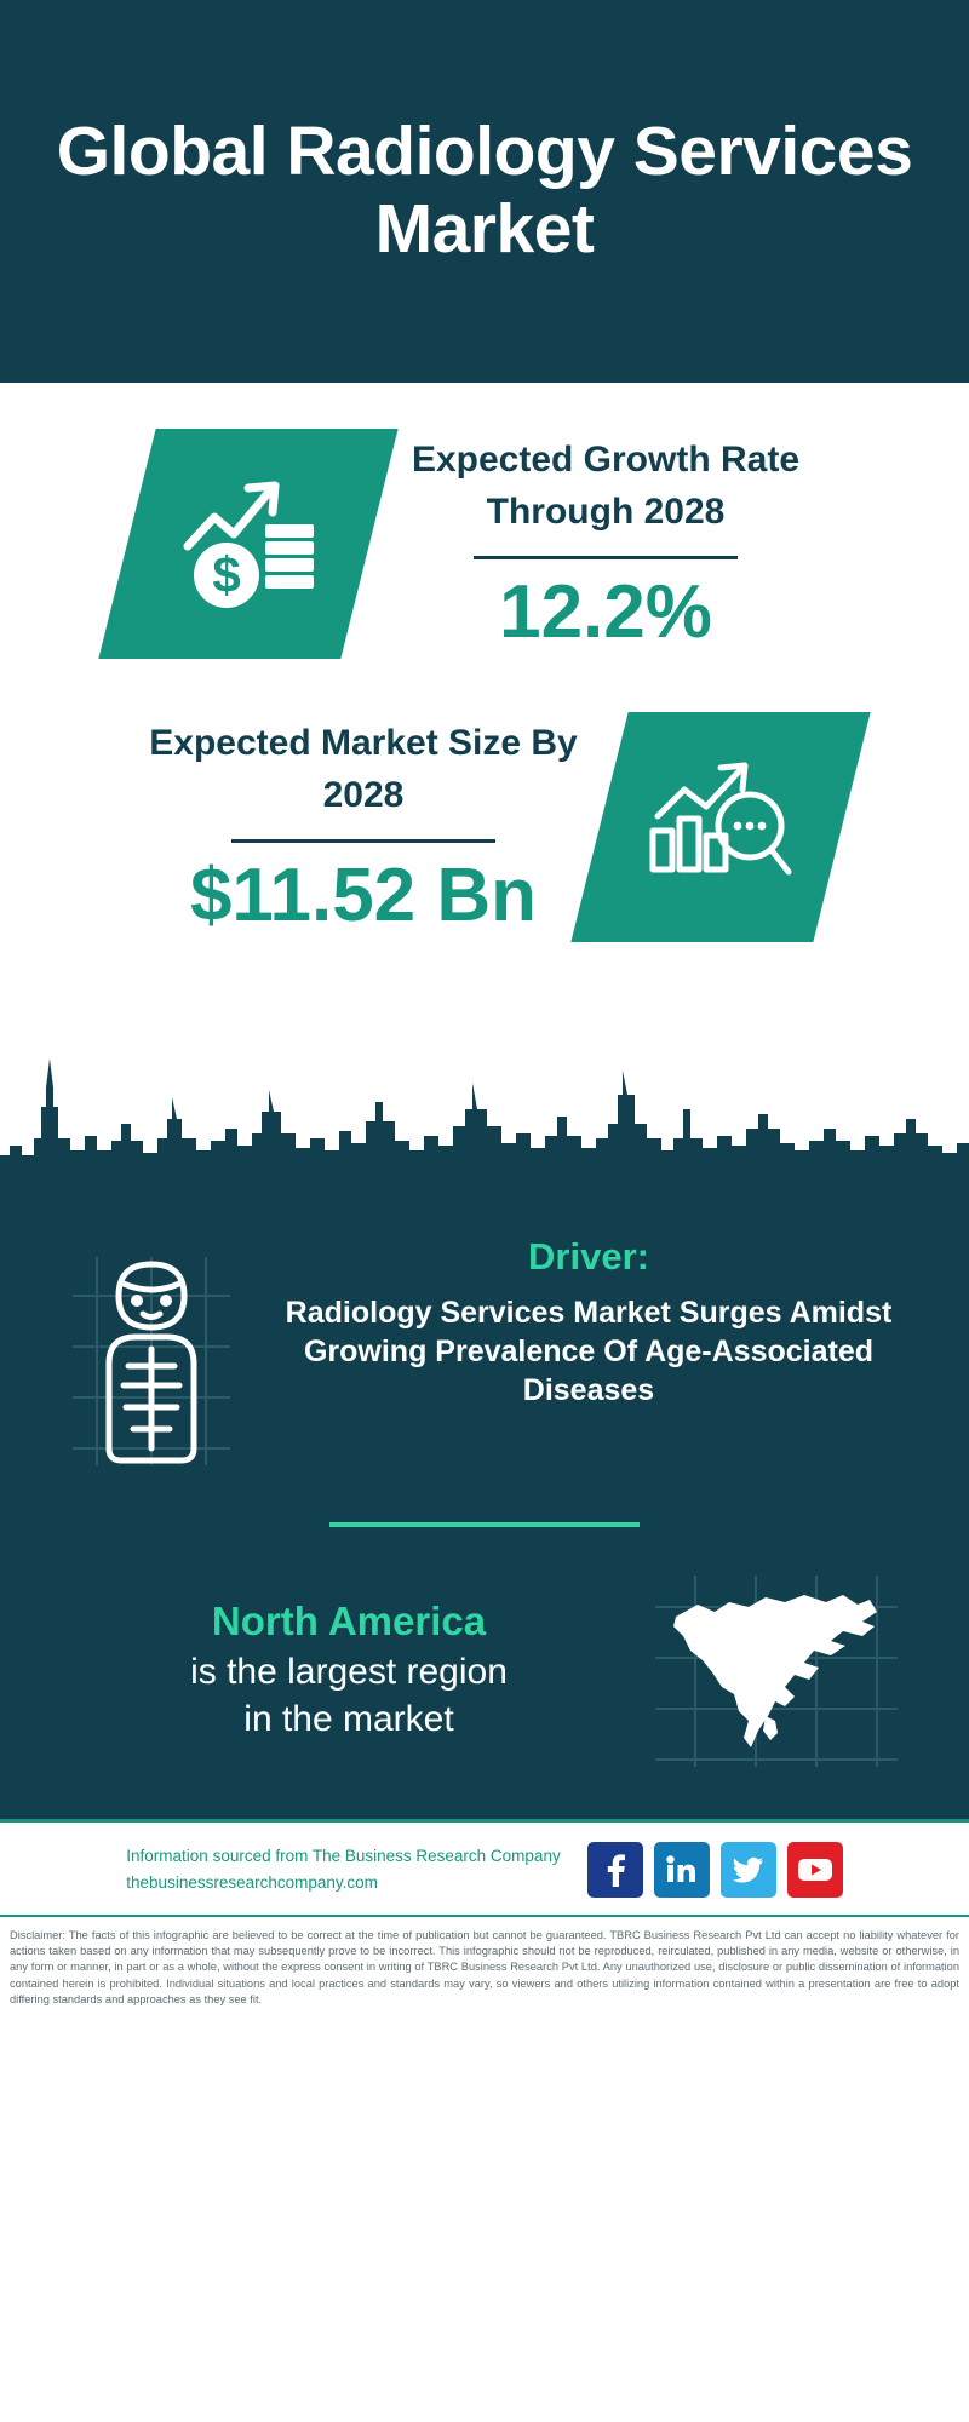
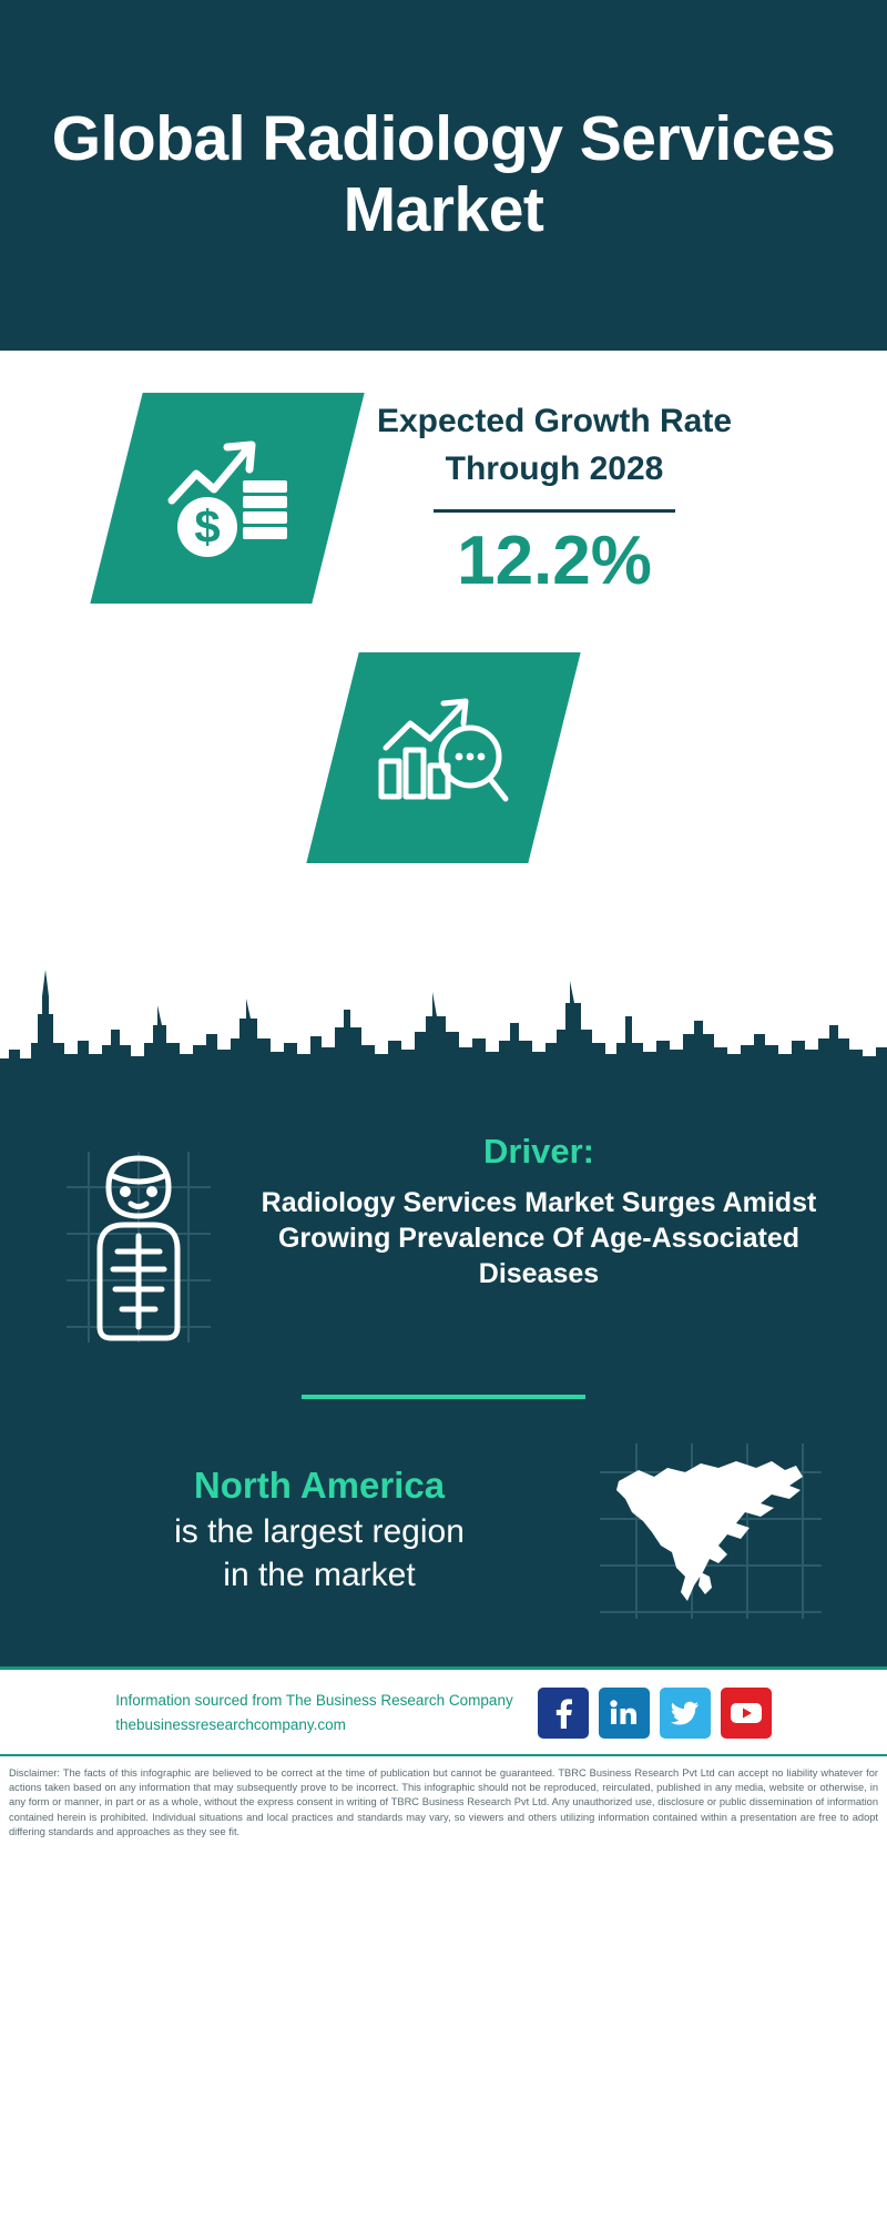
  Global Radiology Services Market
  Expected Growth Rate Through 2028
  12.2%
- Expected Market Size By 2028
- $11.52 Bn
  Driver:
  Radiology Services Market Surges Amidst Growing Prevalence Of Age-Associated Diseases
  North America
  is the largest region
  in the market
  Information sourced from The Business Research Company
  thebusinessresearchcompany.com
  Disclaimer: The facts of this infographic are believed to be correct at the time of publication but cannot be guaranteed. TBRC Business Research Pvt Ltd can accept no liability whatever for actions taken based on any information that may subsequently prove to be incorrect. This infographic should not be reproduced, reirculated, published in any media, website or otherwise, in any form or manner, in part or as a whole, without the express consent in writing of TBRC Business Research Pvt Ltd. Any unauthorized use, disclosure or public dissemination of information contained herein is prohibited. Individual situations and local practices and standards may vary, so viewers and others utilizing information contained within a presentation are free to adopt differing standards and approaches as they see fit.
